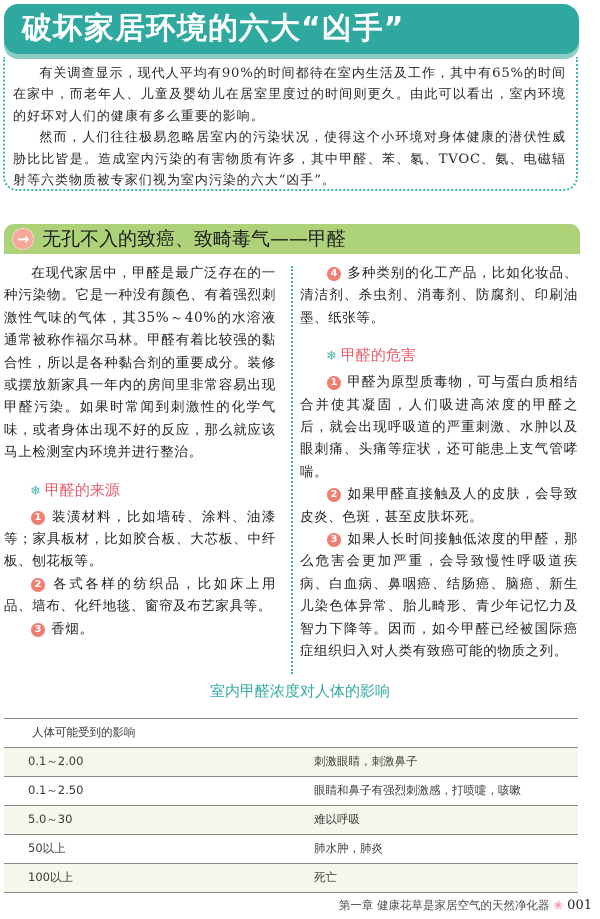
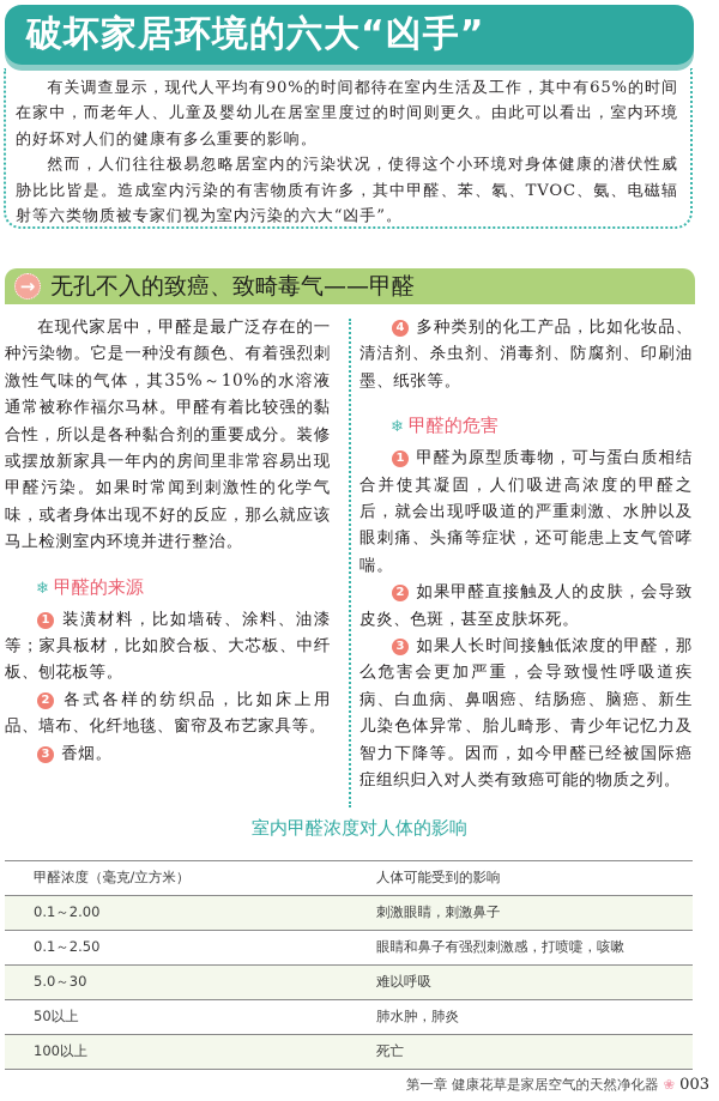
  破坏家居环境的六大“凶手”
  有关调查显示，现代人平均有90%的时间都待在室内生活及工作，其中有65%的时间在家中，而老年人、儿童及婴幼儿在居室里度过的时间则更久。由此可以看出，室内环境的好坏对人们的健康有多么重要的影响。
  然而，人们往往极易忽略居室内的污染状况，使得这个小环境对身体健康的潜伏性威胁比比皆是。造成室内污染的有害物质有许多，其中甲醛、苯、氡、TVOC、氨、电磁辐射等六类物质被专家们视为室内污染的六大“凶手”。
  →
  无孔不入的致癌、致畸毒气——甲醛
- 在现代家居中，甲醛是最广泛存在的一种污染物。它是一种没有颜色、有着强烈刺激性气味的气体，其35%～40%的水溶液通常被称作福尔马林。甲醛有着比较强的黏合性，所以是各种黏合剂的重要成分。装修或摆放新家具一年内的房间里非常容易出现甲醛污染。如果时常闻到刺激性的化学气味，或者身体出现不好的反应，那么就应该马上检测室内环境并进行整治。
+ 在现代家居中，甲醛是最广泛存在的一种污染物。它是一种没有颜色、有着强烈刺激性气味的气体，其35%～10%的水溶液通常被称作福尔马林。甲醛有着比较强的黏合性，所以是各种黏合剂的重要成分。装修或摆放新家具一年内的房间里非常容易出现甲醛污染。如果时常闻到刺激性的化学气味，或者身体出现不好的反应，那么就应该马上检测室内环境并进行整治。
  ❄ 甲醛的来源
  1 装潢材料，比如墙砖、涂料、油漆等；家具板材，比如胶合板、大芯板、中纤板、刨花板等。
  2 各式各样的纺织品，比如床上用品、墙布、化纤地毯、窗帘及布艺家具等。
  3 香烟。
  4 多种类别的化工产品，比如化妆品、清洁剂、杀虫剂、消毒剂、防腐剂、印刷油墨、纸张等。
  ❄ 甲醛的危害
  1 甲醛为原型质毒物，可与蛋白质相结合并使其凝固，人们吸进高浓度的甲醛之后，就会出现呼吸道的严重刺激、水肿以及眼刺痛、头痛等症状，还可能患上支气管哮喘。
  2 如果甲醛直接触及人的皮肤，会导致皮炎、色斑，甚至皮肤坏死。
  3 如果人长时间接触低浓度的甲醛，那么危害会更加严重，会导致慢性呼吸道疾病、白血病、鼻咽癌、结肠癌、脑癌、新生儿染色体异常、胎儿畸形、青少年记忆力及智力下降等。因而，如今甲醛已经被国际癌症组织归入对人类有致癌可能的物质之列。
  室内甲醛浓度对人体的影响
+ 甲醛浓度（毫克/立方米）
  人体可能受到的影响
  0.1～2.00
  刺激眼睛，刺激鼻子
  0.1～2.50
  眼睛和鼻子有强烈刺激感，打喷嚏，咳嗽
  5.0～30
  难以呼吸
  50以上
  肺水肿，肺炎
  100以上
  死亡
- 第一章 健康花草是家居空气的天然净化器 ❀ 001
+ 第一章 健康花草是家居空气的天然净化器 ❀ 003
